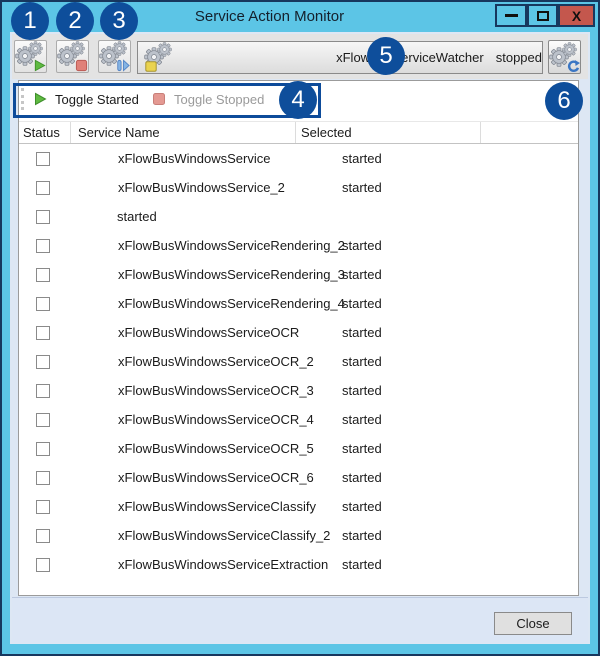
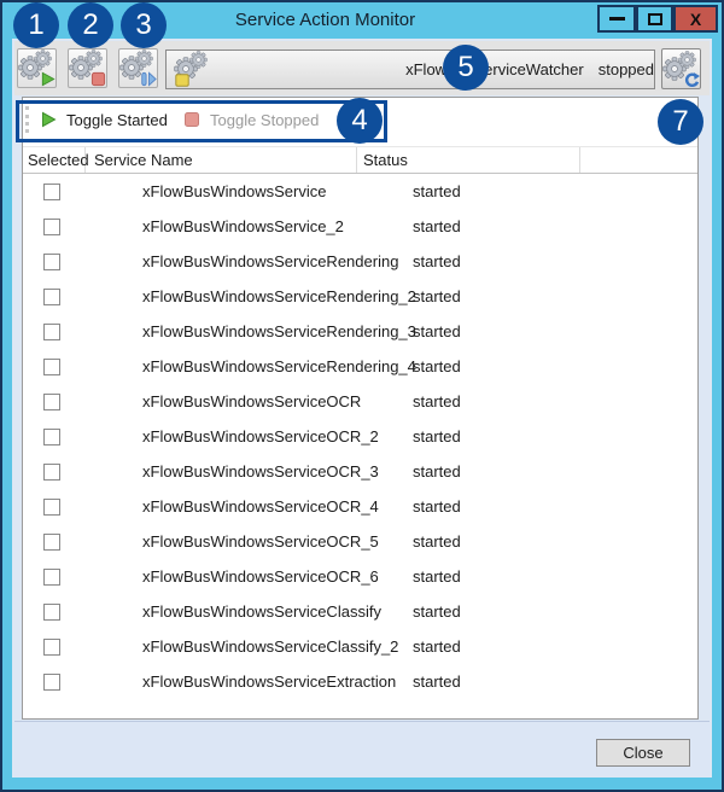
  Service Action Monitor
  X
  xFlowrviceWatcher
  stopped
  Toggle Started
  Toggle Stopped
- Status
+ Selected
  Service Name
- Selected
+ Status
  xFlowBusWindowsService
  started
  xFlowBusWindowsService_2
  started
+ xFlowBusWindowsServiceRendering
  started
  xFlowBusWindowsServiceRendering_2
  started
  xFlowBusWindowsServiceRendering_3
  started
  xFlowBusWindowsServiceRendering_4
  started
  xFlowBusWindowsServiceOCR
  started
  xFlowBusWindowsServiceOCR_2
  started
  xFlowBusWindowsServiceOCR_3
  started
  xFlowBusWindowsServiceOCR_4
  started
  xFlowBusWindowsServiceOCR_5
  started
  xFlowBusWindowsServiceOCR_6
  started
  xFlowBusWindowsServiceClassify
  started
  xFlowBusWindowsServiceClassify_2
  started
  xFlowBusWindowsServiceExtraction
  started
  Close
  1
  2
  3
  4
  5
- 6
+ 7
